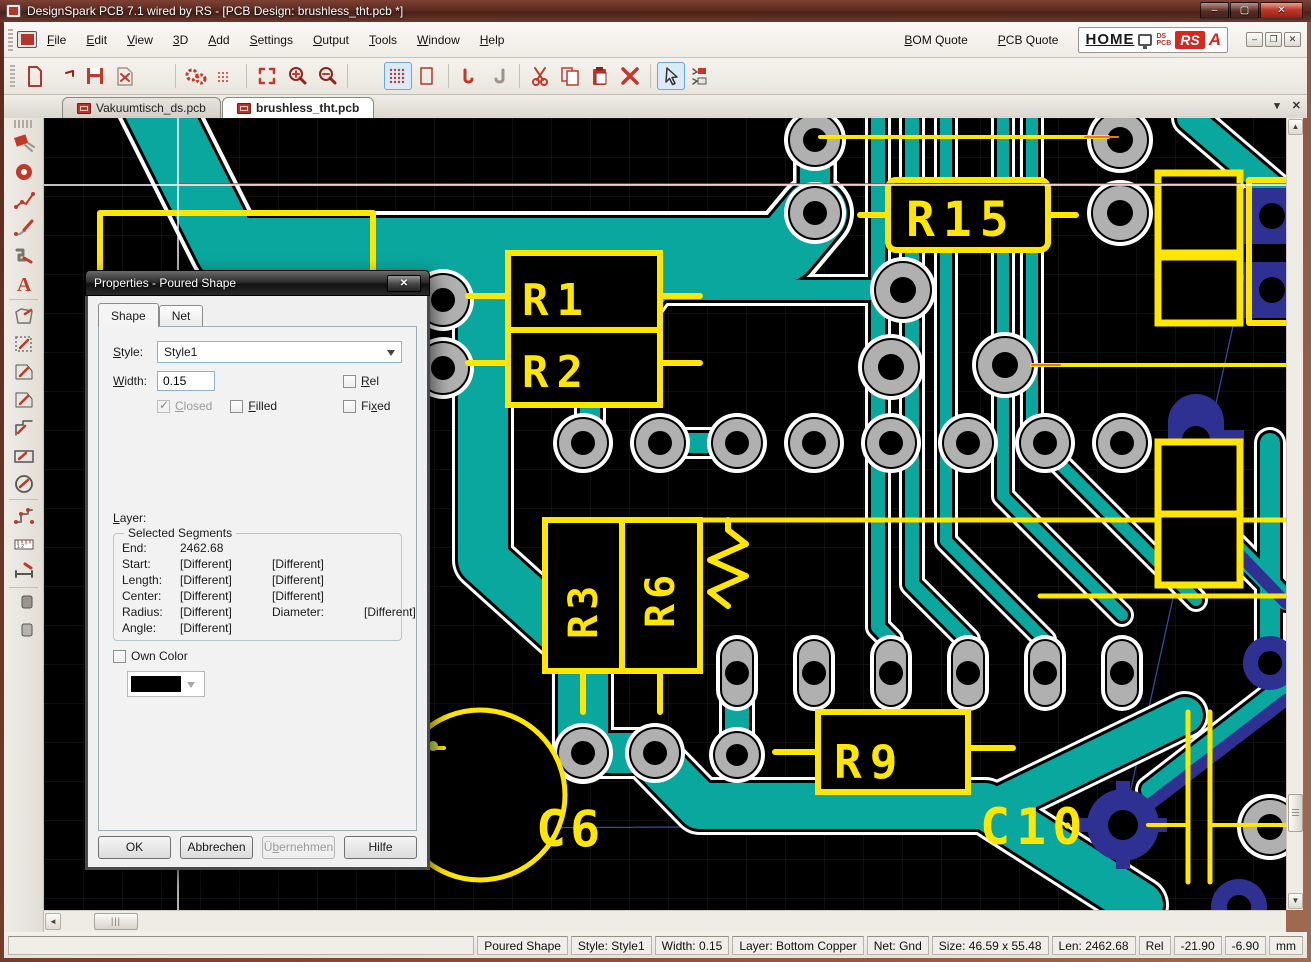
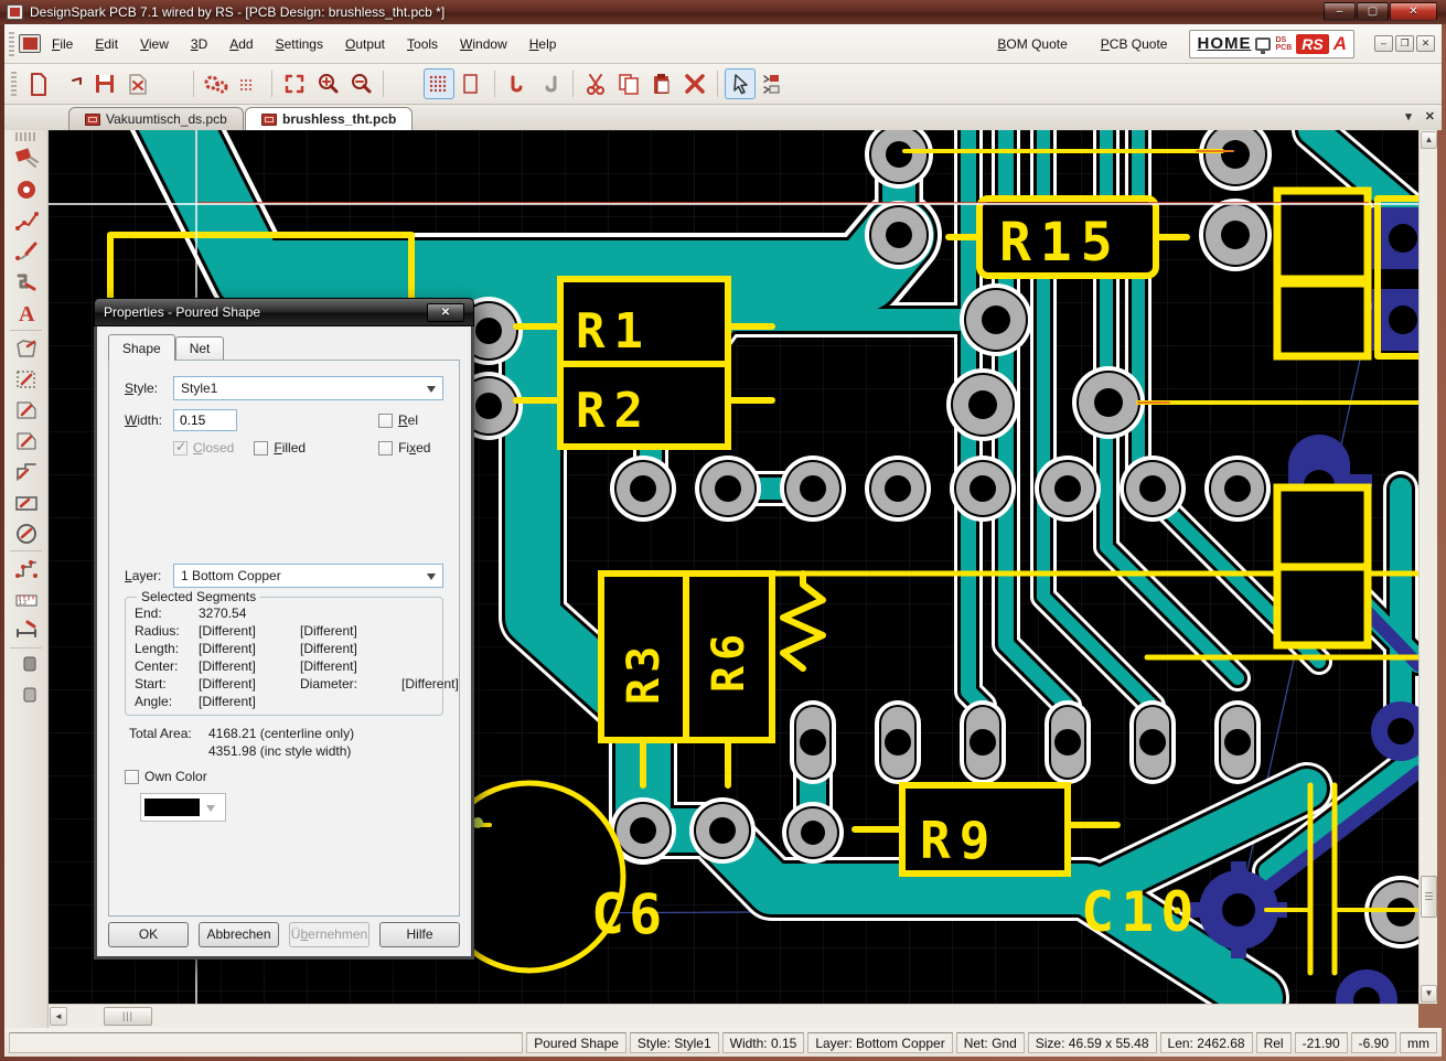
  DesignSpark PCB 7.1 wired by RS - [PCB Design: brushless_tht.pcb *]
  –
  ▢
  ✕
  File
  Edit
  View
  3D
  Add
  Settings
  Output
  Tools
  Window
  Help
  BOM Quote
  PCB Quote
  HOME
  RS
  A
  –
  ❐
  ✕
  Vakuumtisch_ds.pcb
  brushless_tht.pcb
  ▾
  ✕
  A
  R15
  R1
  R2
  R9
  C6
  C10
  Properties - Poured Shape
  ✕
  Shape Net
  Style:
  Style1
  Width:
  0.15
  Rel
  Closed
  Filled
  Fixed
  Layer:
+ 1 Bottom Copper
  Selected Segments
  End:
- 2462.68
+ 3270.54
- Start:
+ Radius:
  [Different]
  [Different]
  Length:
  [Different]
  [Different]
  Center:
  [Different]
  [Different]
- Radius:
+ Start:
  [Different]
  Diameter:
  [Different]
  Angle:
  [Different]
+ Total Area:
+ 4168.21 (centerline only)
+ 4351.98 (inc style width)
  Own Color
  OK
  Abbrechen
  Übernehmen
  Hilfe
  ▲
  ▼
  ◄
  |||
  Poured Shape
  Style: Style1
  Width: 0.15
  Layer: Bottom Copper
  Net: Gnd
  Size: 46.59 x 55.48
  Len: 2462.68
  Rel
  -21.90
  -6.90
  mm
